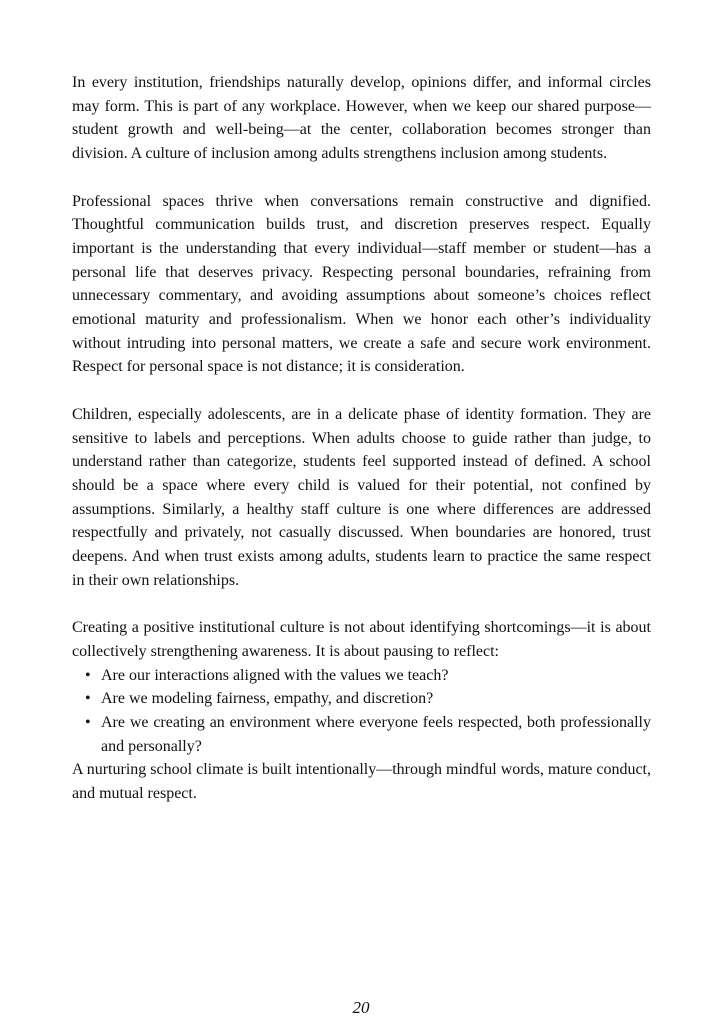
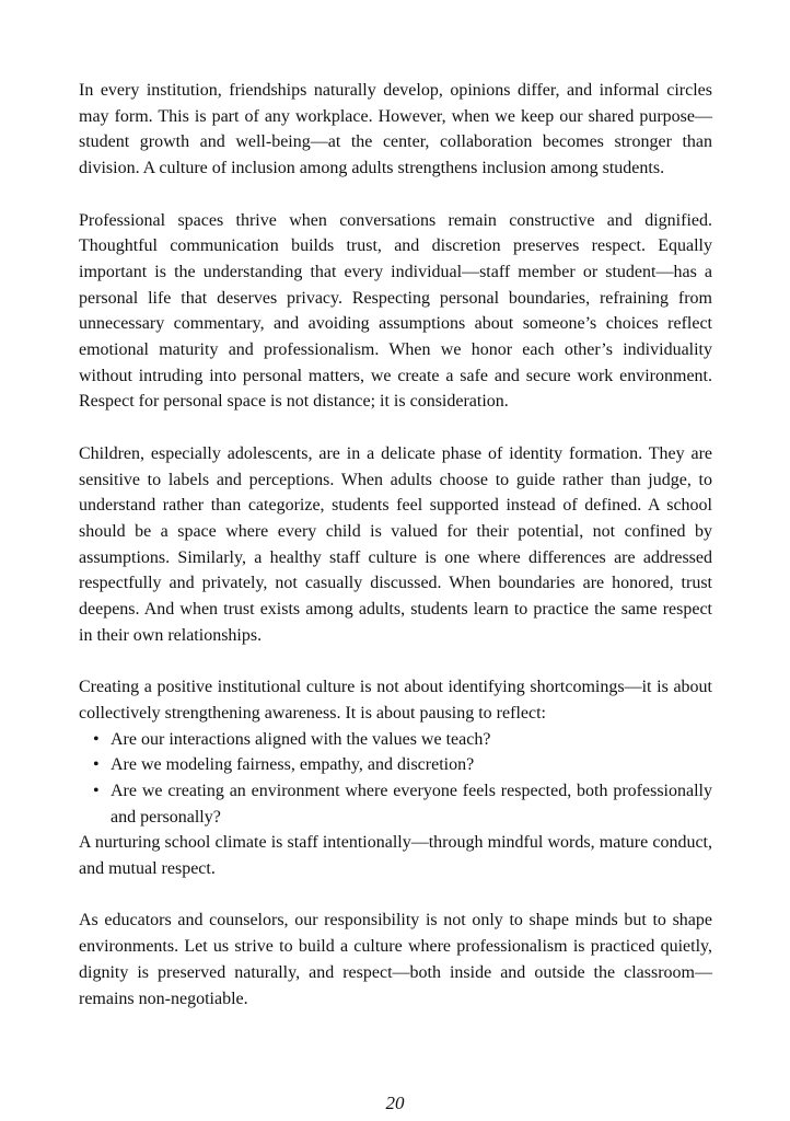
  In every institution, friendships naturally develop, opinions differ, and informal circles may form. This is part of any workplace. However, when we keep our shared purpose—student growth and well-being—at the center, collaboration becomes stronger than division. A culture of inclusion among adults strengthens inclusion among students.
  Professional spaces thrive when conversations remain constructive and dignified. Thoughtful communication builds trust, and discretion preserves respect. Equally important is the understanding that every individual—staff member or student—has a personal life that deserves privacy. Respecting personal boundaries, refraining from unnecessary commentary, and avoiding assumptions about someone’s choices reflect emotional maturity and professionalism. When we honor each other’s individuality without intruding into personal matters, we create a safe and secure work environment. Respect for personal space is not distance; it is consideration.
  Children, especially adolescents, are in a delicate phase of identity formation. They are sensitive to labels and perceptions. When adults choose to guide rather than judge, to understand rather than categorize, students feel supported instead of defined. A school should be a space where every child is valued for their potential, not confined by assumptions. Similarly, a healthy staff culture is one where differences are addressed respectfully and privately, not casually discussed. When boundaries are honored, trust deepens. And when trust exists among adults, students learn to practice the same respect in their own relationships.
  Creating a positive institutional culture is not about identifying shortcomings—it is about collectively strengthening awareness. It is about pausing to reflect:
  •
  Are our interactions aligned with the values we teach?
  •
  Are we modeling fairness, empathy, and discretion?
  •
  Are we creating an environment where everyone feels respected, both professionally and personally?
- A nurturing school climate is built intentionally—through mindful words, mature conduct, and mutual respect.
+ A nurturing school climate is staff intentionally—through mindful words, mature conduct, and mutual respect.
+ As educators and counselors, our responsibility is not only to shape minds but to shape environments. Let us strive to build a culture where professionalism is practiced quietly, dignity is preserved naturally, and respect—both inside and outside the classroom—remains non-negotiable.
  20
